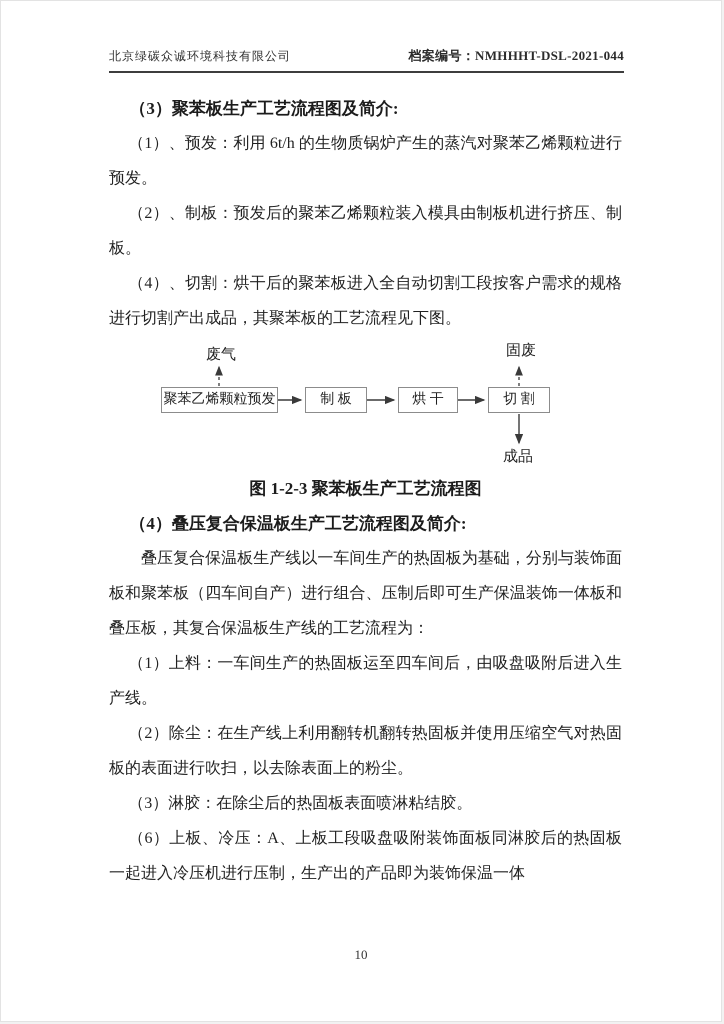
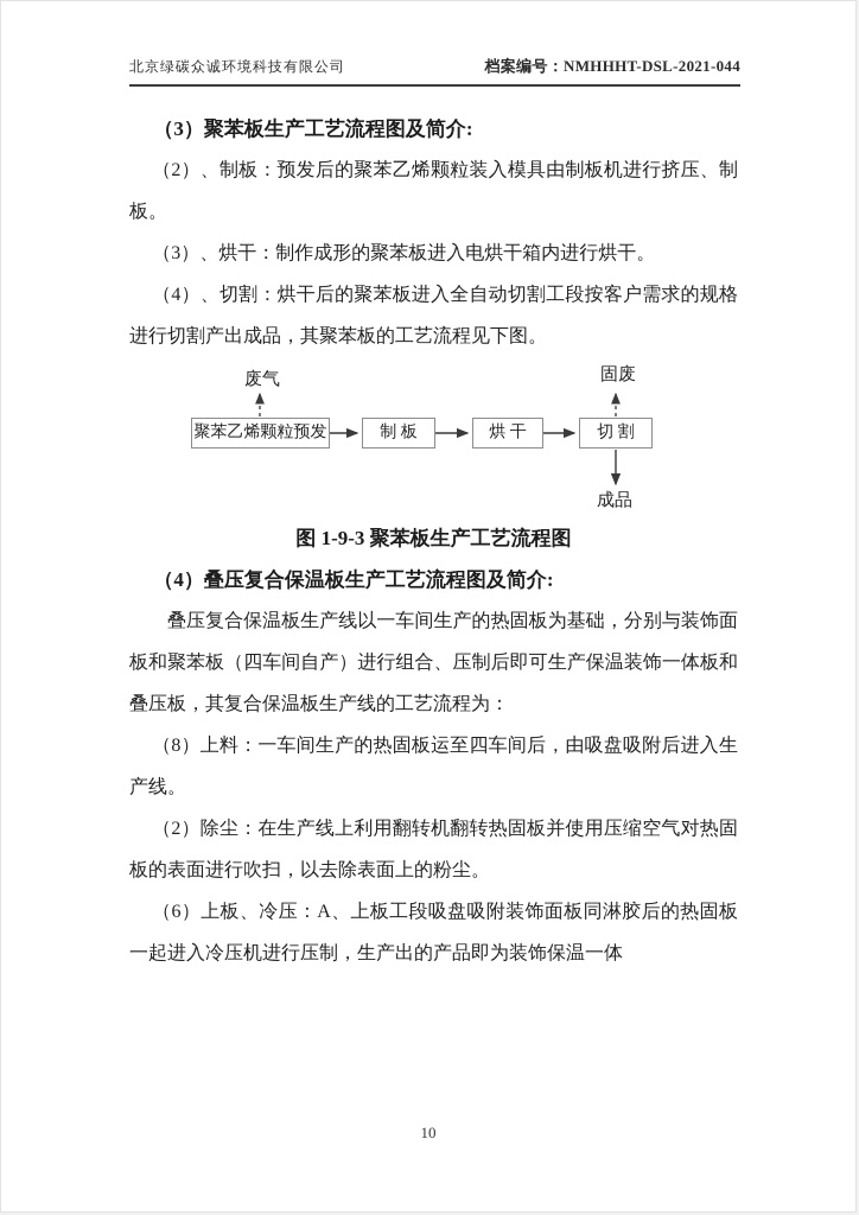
  北京绿碳众诚环境科技有限公司
  档案编号：NMHHHT-DSL-2021-044
  （3）聚苯板生产工艺流程图及简介:
- （1）、预发：利用 6t/h 的生物质锅炉产生的蒸汽对聚苯乙烯颗粒进行预发。
  （2）、制板：预发后的聚苯乙烯颗粒装入模具由制板机进行挤压、制板。
+ （3）、烘干：制作成形的聚苯板进入电烘干箱内进行烘干。
  （4）、切割：烘干后的聚苯板进入全自动切割工段按客户需求的规格进行切割产出成品，其聚苯板的工艺流程见下图。
  废气
  固废
  成品
  聚苯乙烯颗粒预发
  制 板
  烘 干
  切 割
- 图 1-2-3 聚苯板生产工艺流程图
+ 图 1-9-3 聚苯板生产工艺流程图
  （4）叠压复合保温板生产工艺流程图及简介:
  叠压复合保温板生产线以一车间生产的热固板为基础，分别与装饰面板和聚苯板（四车间自产）进行组合、压制后即可生产保温装饰一体板和叠压板，其复合保温板生产线的工艺流程为：
- （1）上料：一车间生产的热固板运至四车间后，由吸盘吸附后进入生产线。
+ （8）上料：一车间生产的热固板运至四车间后，由吸盘吸附后进入生产线。
  （2）除尘：在生产线上利用翻转机翻转热固板并使用压缩空气对热固板的表面进行吹扫，以去除表面上的粉尘。
- （3）淋胶：在除尘后的热固板表面喷淋粘结胶。
  （6）上板、冷压：A、上板工段吸盘吸附装饰面板同淋胶后的热固板一起进入冷压机进行压制，生产出的产品即为装饰保温一体
  10
